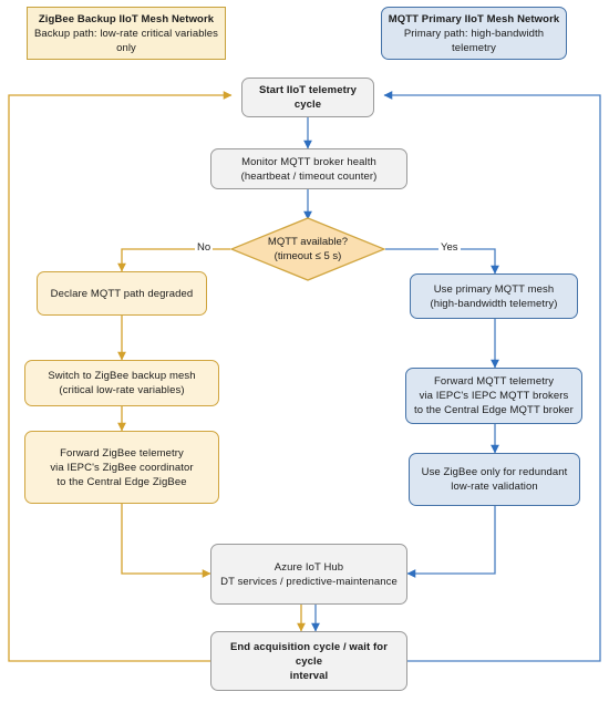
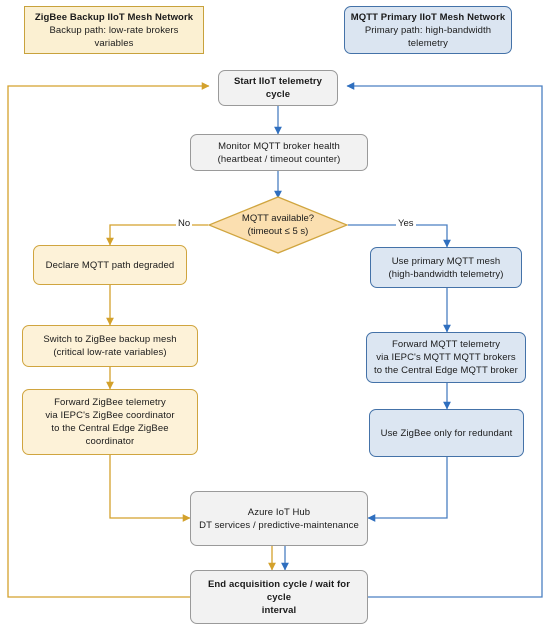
  ZigBee Backup IIoT Mesh Network
- Backup path: low-rate critical variables
+ Backup path: low-rate brokers variables
- only
  MQTT Primary IIoT Mesh Network
  Primary path: high-bandwidth
  telemetry
  Start IIoT telemetry
  cycle
  Monitor MQTT broker health
  (heartbeat / timeout counter)
  MQTT available?
  (timeout ≤ 5 s)
  No
  Yes
  Declare MQTT path degraded
  Switch to ZigBee backup mesh
  (critical low-rate variables)
  Forward ZigBee telemetry
  via IEPC's ZigBee coordinator
  to the Central Edge ZigBee
+ coordinator
  Use primary MQTT mesh
  (high-bandwidth telemetry)
  Forward MQTT telemetry
- via IEPC's IEPC MQTT brokers
+ via IEPC's MQTT MQTT brokers
  to the Central Edge MQTT broker
  Use ZigBee only for redundant
- low-rate validation
  Azure IoT Hub
  DT services / predictive-maintenance
  End acquisition cycle / wait for cycle
  interval
